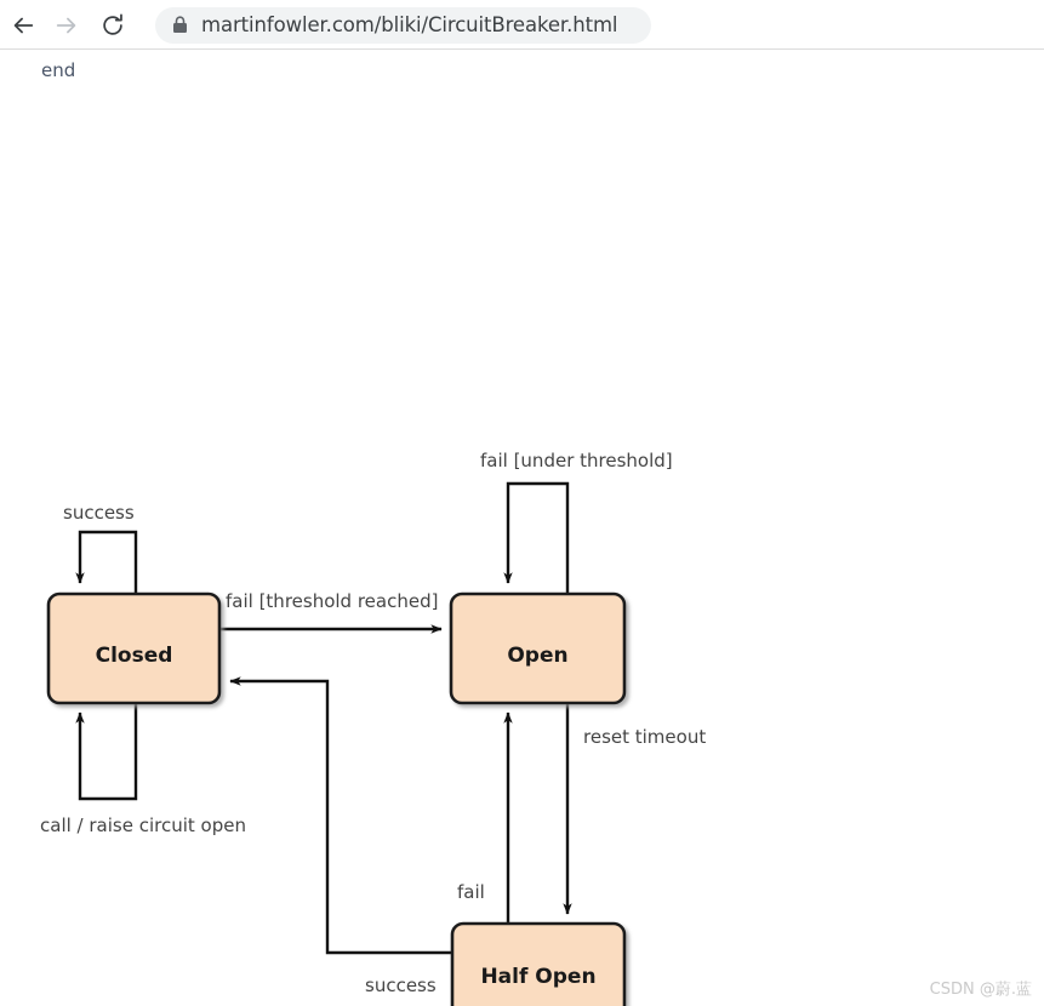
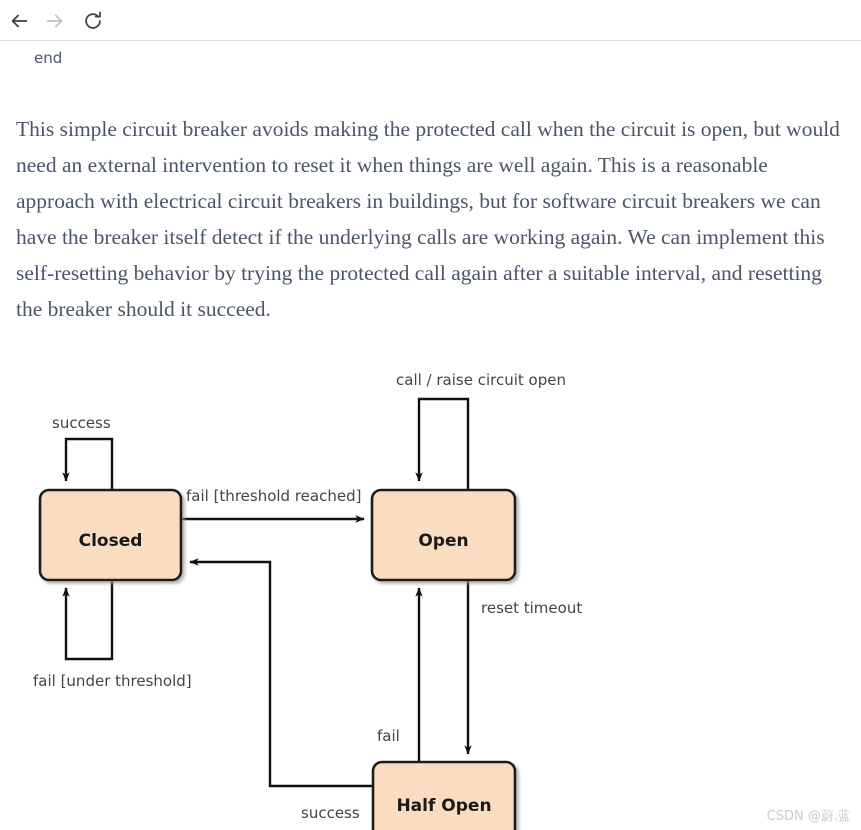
- martinfowler.com/bliki/CircuitBreaker.html
  end
+ This simple circuit breaker avoids making the protected call when the circuit is open, but would need an external intervention to reset it when things are well again. This is a reasonable approach with electrical circuit breakers in buildings, but for software circuit breakers we can have the breaker itself detect if the underlying calls are working again. We can implement this self-resetting behavior by trying the protected call again after a suitable interval, and resetting the breaker should it succeed.
  Closed
  Open
  Half Open
  success
- call / raise circuit open
+ fail [under threshold]
  fail [threshold reached]
- fail [under threshold]
+ call / raise circuit open
  reset timeout
  fail
  success
  CSDN @蔚.蓝
